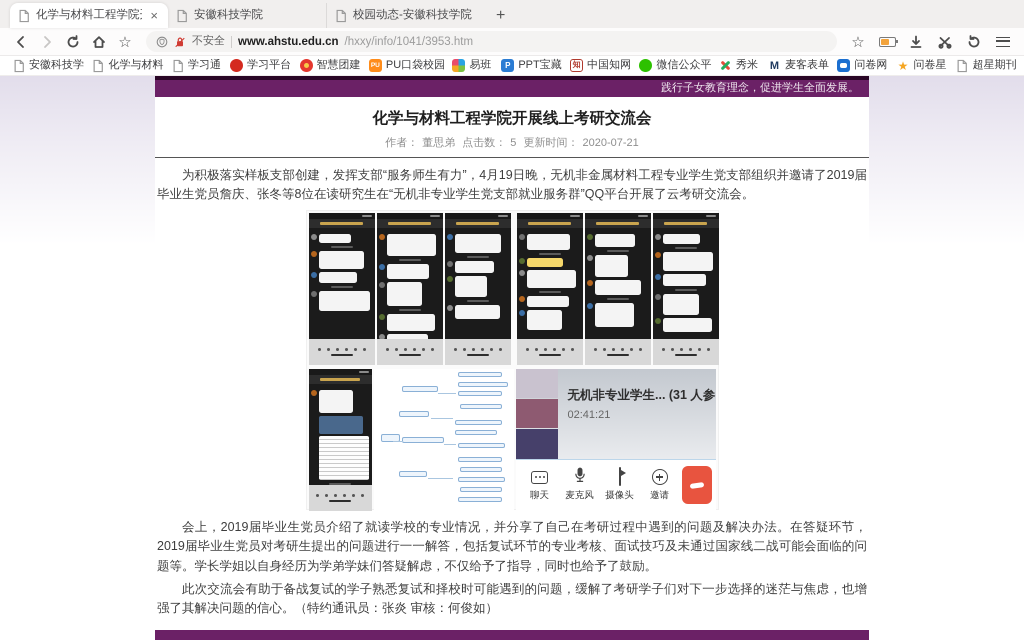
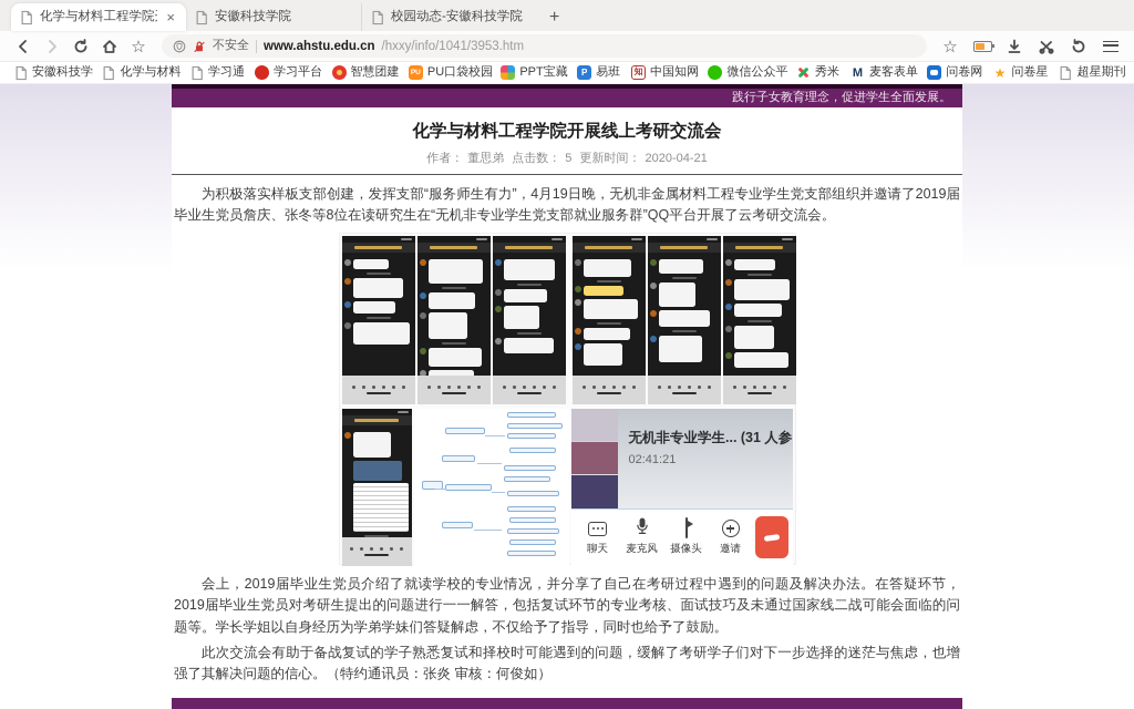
  ×
  安徽科技学院
  校园动态-安徽科技学院
  +
  不安全
  www.ahstu.edu.cn
  /hxxy/info/1041/3953.htm
  安徽科技学
  化学与材料
  学习通
  学习平台
  智慧团建
  PU口袋校园
- 易班
+ PPT宝藏
  P
- PPT宝藏
+ 易班
  知
  中国知网
  微信公众平
  秀米
  M
  麦客表单
  问卷网
  问卷星
  超星期刊
  践行子女教育理念，促进学生全面发展。
  化学与材料工程学院开展线上考研交流会
- 作者： 董思弟 点击数： 5 更新时间： 2020-07-21
+ 作者： 董思弟 点击数： 5 更新时间： 2020-04-21
  为积极落实样板支部创建，发挥支部“服务师生有力”，4月19日晚，无机非金属材料工程专业学生党支部组织并邀请了2019届毕业生党员詹庆、张冬等8位在读研究生在“无机非专业学生党支部就业服务群”QQ平台开展了云考研交流会。
  无机非专业学生... (31 人参
  02:41:21
  聊天
  麦克风
  摄像头
  邀请
  会上，2019届毕业生党员介绍了就读学校的专业情况，并分享了自己在考研过程中遇到的问题及解决办法。在答疑环节，2019届毕业生党员对考研生提出的问题进行一一解答，包括复试环节的专业考核、面试技巧及未通过国家线二战可能会面临的问题等。学长学姐以自身经历为学弟学妹们答疑解虑，不仅给予了指导，同时也给予了鼓励。
  此次交流会有助于备战复试的学子熟悉复试和择校时可能遇到的问题，缓解了考研学子们对下一步选择的迷茫与焦虑，也增强了其解决问题的信心。（特约通讯员：张炎 审核：何俊如）
